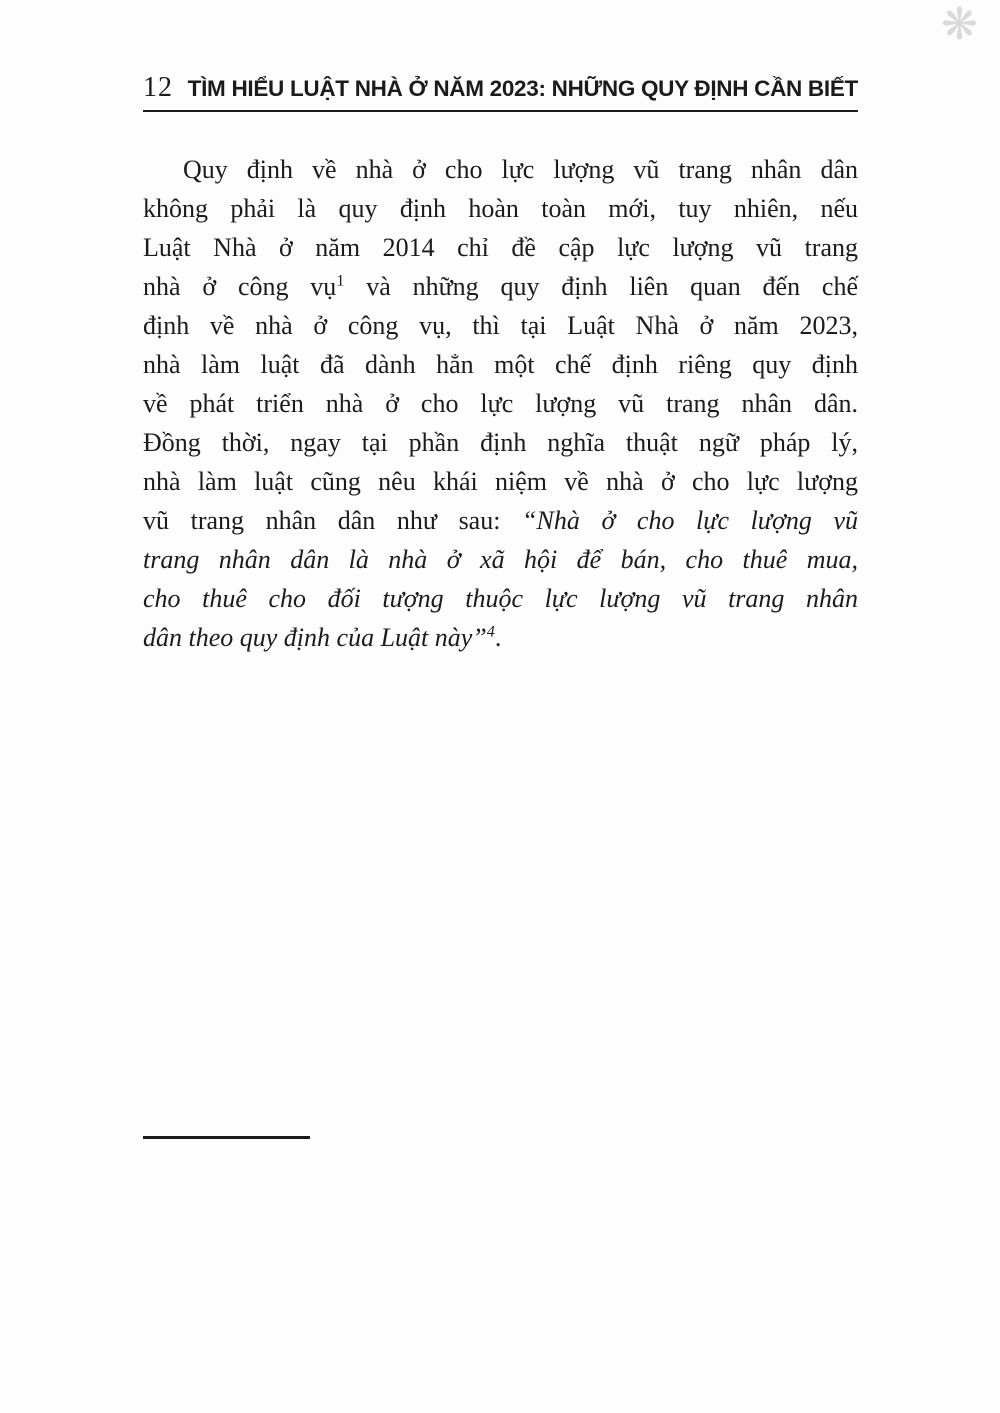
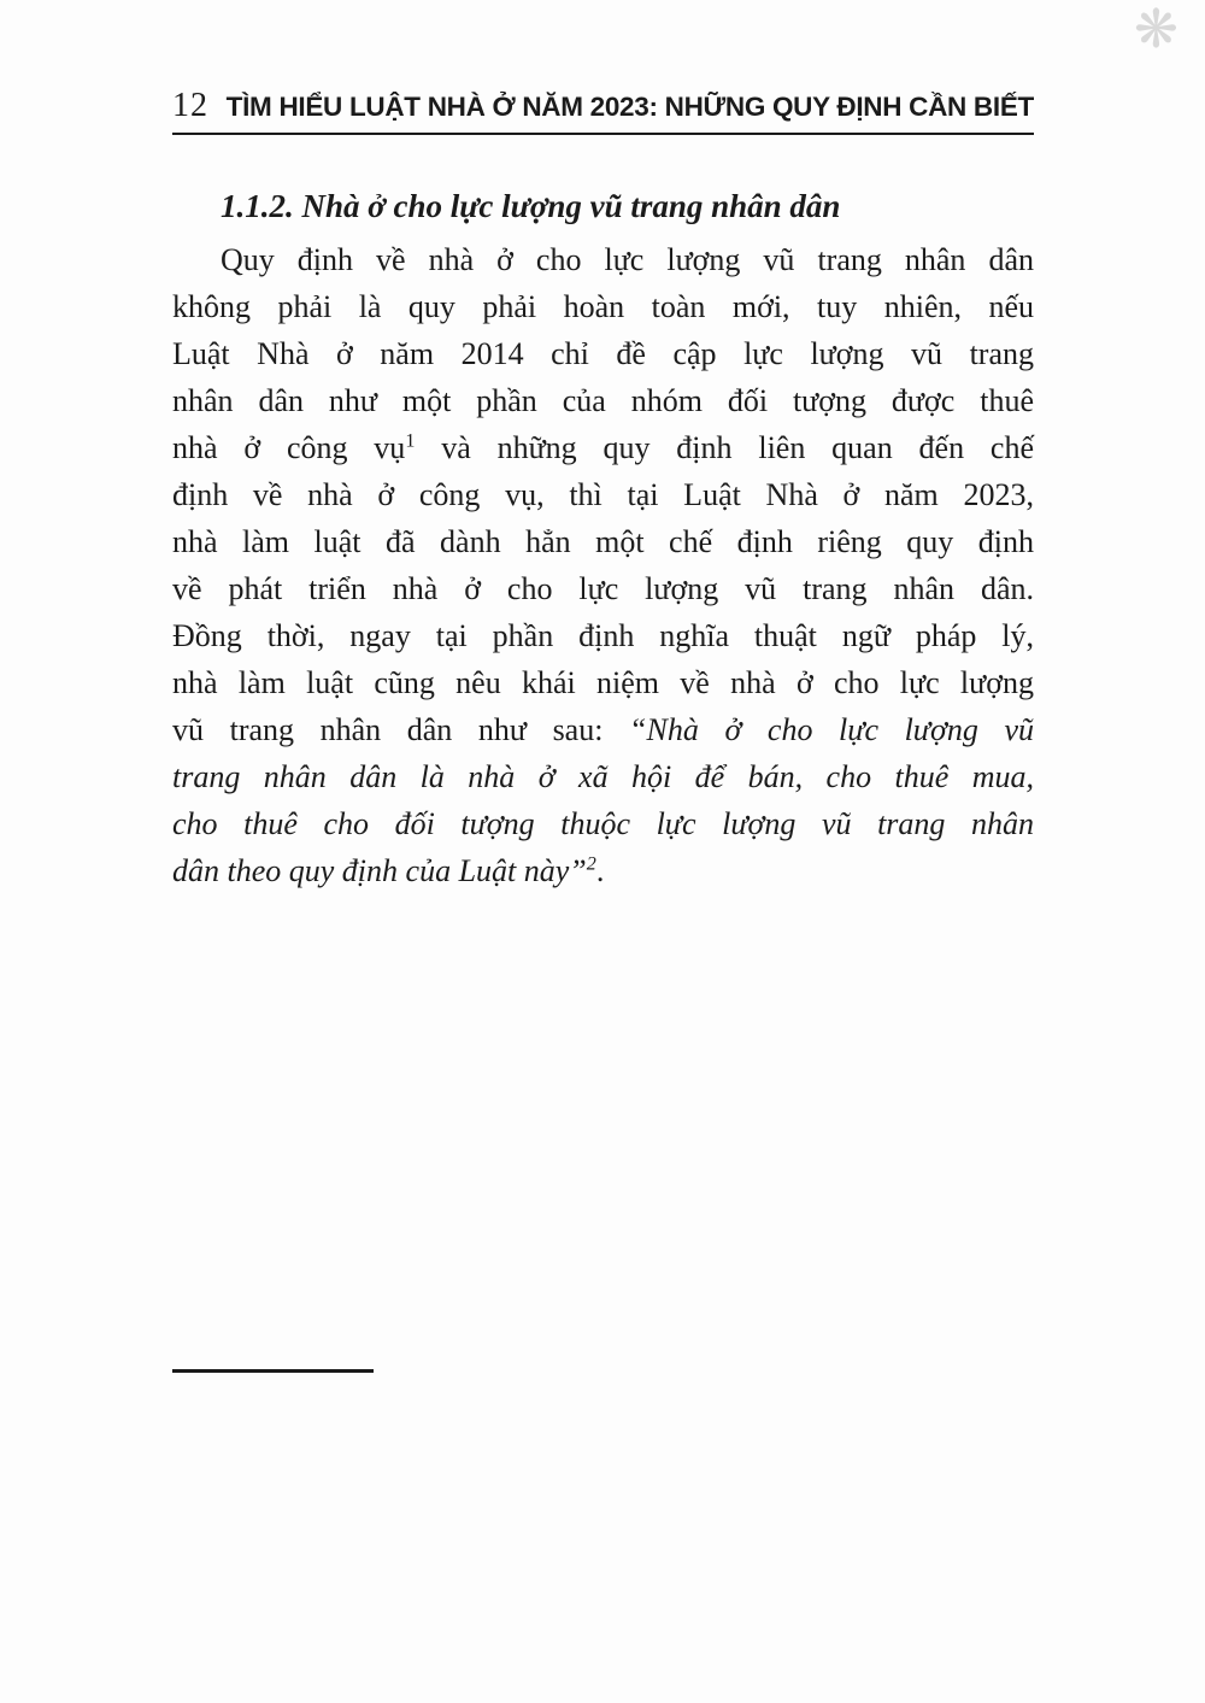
  ❋
  12
  TÌM HIỂU LUẬT NHÀ Ở NĂM 2023: NHỮNG QUY ĐỊNH CẦN BIẾT
+ 1.1.2. Nhà ở cho lực lượng vũ trang nhân dân
  Quy định về nhà ở cho lực lượng vũ trang nhân dân
- không phải là quy định hoàn toàn mới, tuy nhiên, nếu
+ không phải là quy phải hoàn toàn mới, tuy nhiên, nếu
  Luật Nhà ở năm 2014 chỉ đề cập lực lượng vũ trang
+ nhân dân như một phần của nhóm đối tượng được thuê
  nhà ở công vụ1 và những quy định liên quan đến chế
  định về nhà ở công vụ, thì tại Luật Nhà ở năm 2023,
  nhà làm luật đã dành hẳn một chế định riêng quy định
  về phát triển nhà ở cho lực lượng vũ trang nhân dân.
  Đồng thời, ngay tại phần định nghĩa thuật ngữ pháp lý,
  nhà làm luật cũng nêu khái niệm về nhà ở cho lực lượng
  vũ trang nhân dân như sau: “Nhà ở cho lực lượng vũ
  trang nhân dân là nhà ở xã hội để bán, cho thuê mua,
  cho thuê cho đối tượng thuộc lực lượng vũ trang nhân
- dân theo quy định của Luật này”4.
+ dân theo quy định của Luật này”2.
